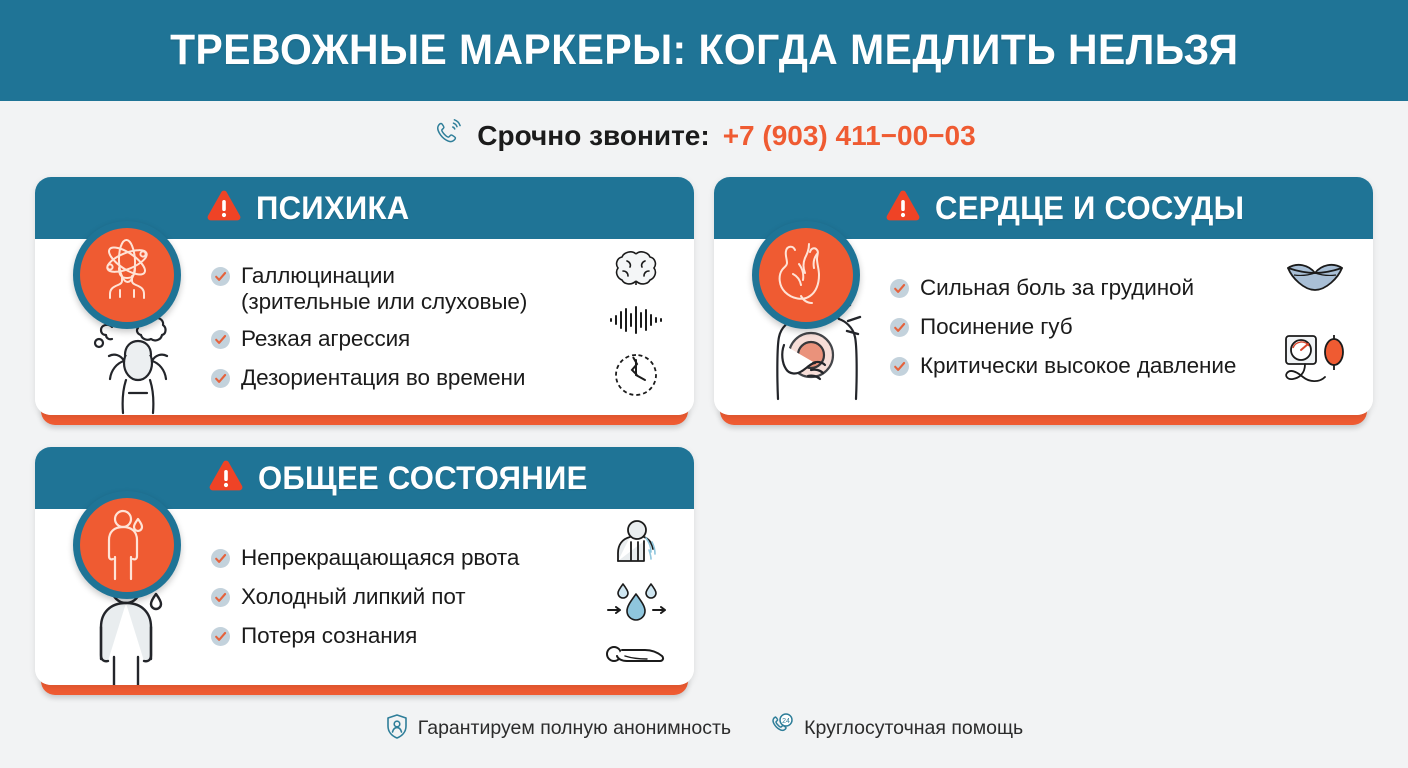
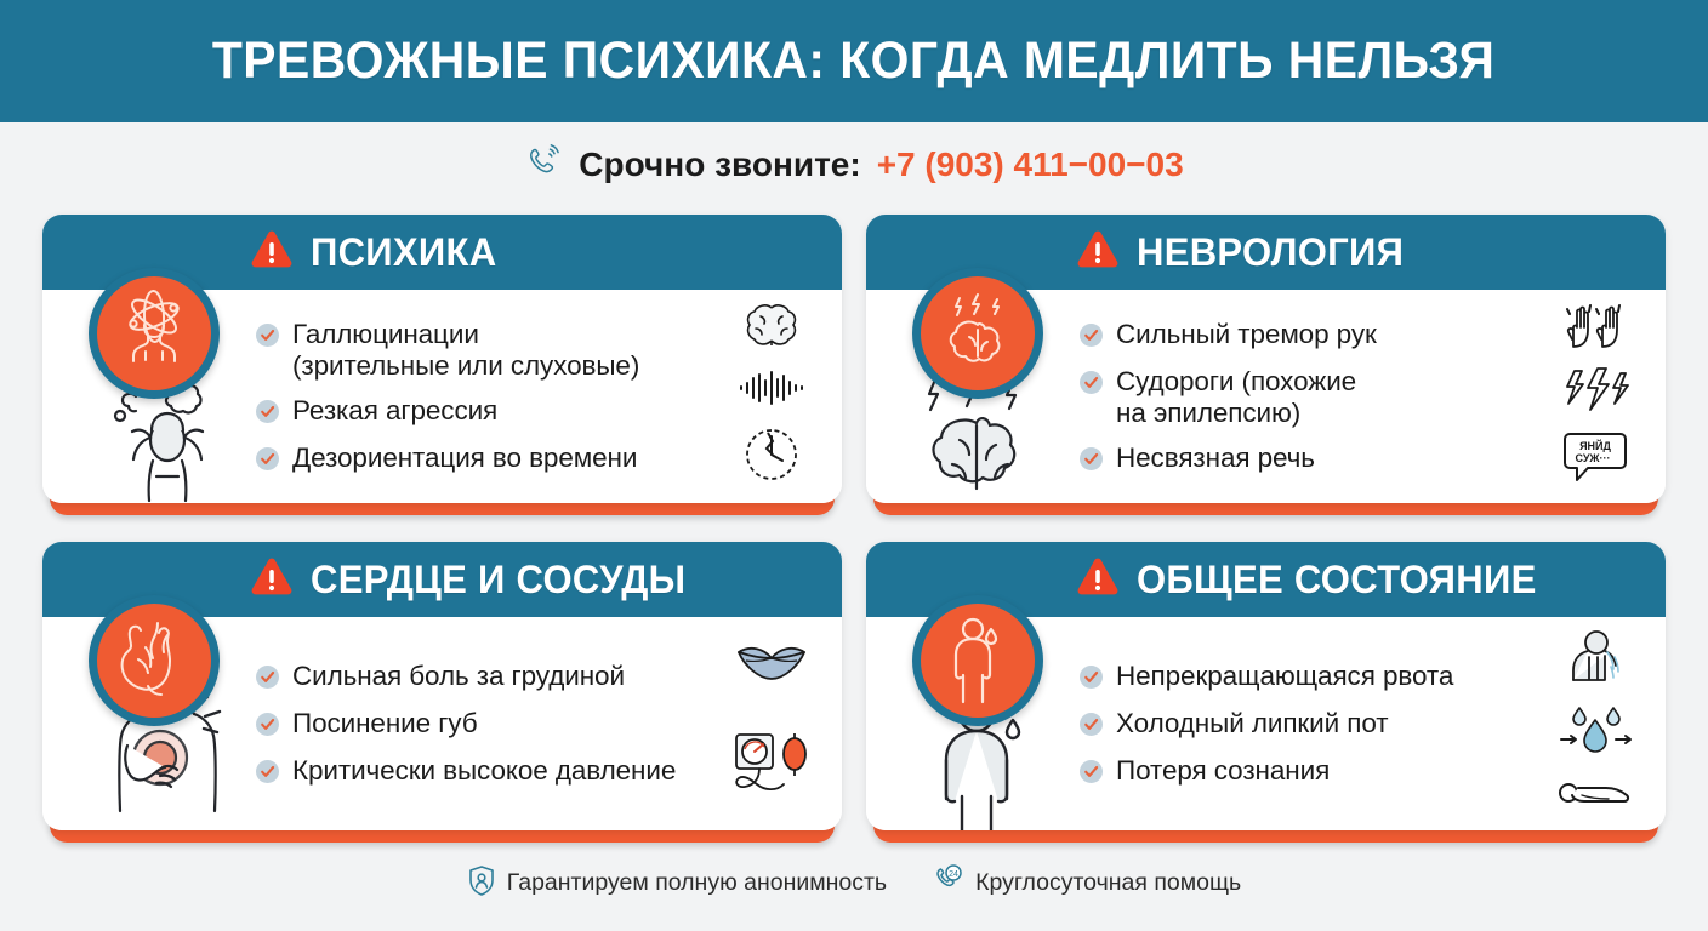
- ТРЕВОЖНЫЕ МАРКЕРЫ: КОГДА МЕДЛИТЬ НЕЛЬЗЯ
+ ТРЕВОЖНЫЕ ПСИХИКА: КОГДА МЕДЛИТЬ НЕЛЬЗЯ
  Срочно звоните:
  +7 (903) 411−00−03
  ПСИХИКА
  Галлюцинации
  (зрительные или слуховые)
  Резкая агрессия
  Дезориентация во времени
+ НЕВРОЛОГИЯ
+ Сильный тремор рук
+ Судороги (похожие
+ на эпилепсию)
+ Несвязная речь
+ ЯНЙД
+ СУЖ···
  СЕРДЦЕ И СОСУДЫ
  Сильная боль за грудиной
  Посинение губ
  Критически высокое давление
  ОБЩЕЕ СОСТОЯНИЕ
  Непрекращающаяся рвота
  Холодный липкий пот
  Потеря сознания
  Гарантируем полную анонимность
  Круглосуточная помощь
